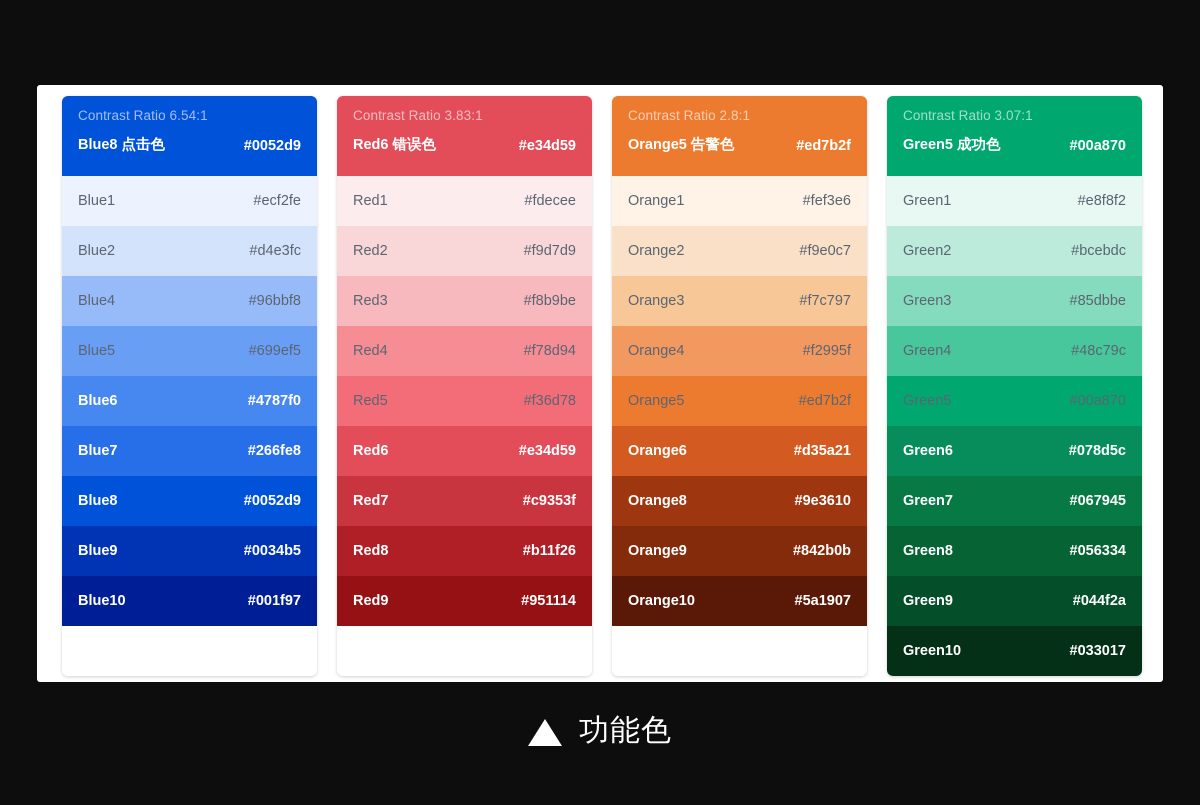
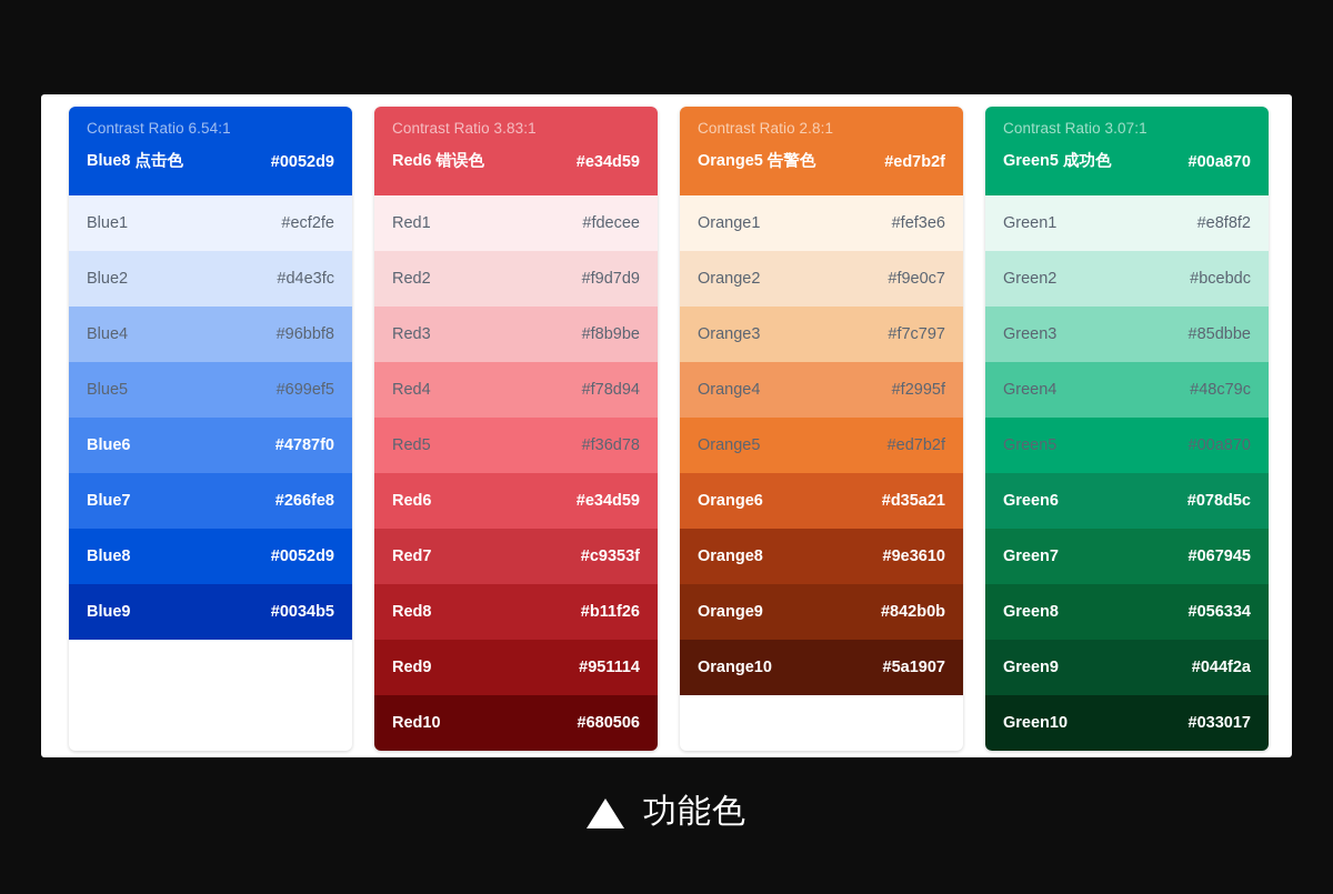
  Contrast Ratio 6.54:1
  Blue8 点击色
  #0052d9
  Blue1
  #ecf2fe
  Blue2
  #d4e3fc
  Blue4
  #96bbf8
  Blue5
  #699ef5
  Blue6
  #4787f0
  Blue7
  #266fe8
  Blue8
  #0052d9
  Blue9
  #0034b5
- Blue10
- #001f97
  Contrast Ratio 3.83:1
  Red6 错误色
  #e34d59
  Red1
  #fdecee
  Red2
  #f9d7d9
  Red3
  #f8b9be
  Red4
  #f78d94
  Red5
  #f36d78
  Red6
  #e34d59
  Red7
  #c9353f
  Red8
  #b11f26
  Red9
  #951114
+ Red10
+ #680506
  Contrast Ratio 2.8:1
  Orange5 告警色
  #ed7b2f
  Orange1
  #fef3e6
  Orange2
  #f9e0c7
  Orange3
  #f7c797
  Orange4
  #f2995f
  Orange5
  #ed7b2f
  Orange6
  #d35a21
  Orange8
  #9e3610
  Orange9
  #842b0b
  Orange10
  #5a1907
  Contrast Ratio 3.07:1
  Green5 成功色
  #00a870
  Green1
  #e8f8f2
  Green2
  #bcebdc
  Green3
  #85dbbe
  Green4
  #48c79c
  Green5
  #00a870
  Green6
  #078d5c
  Green7
  #067945
  Green8
  #056334
  Green9
  #044f2a
  Green10
  #033017
  功能色
